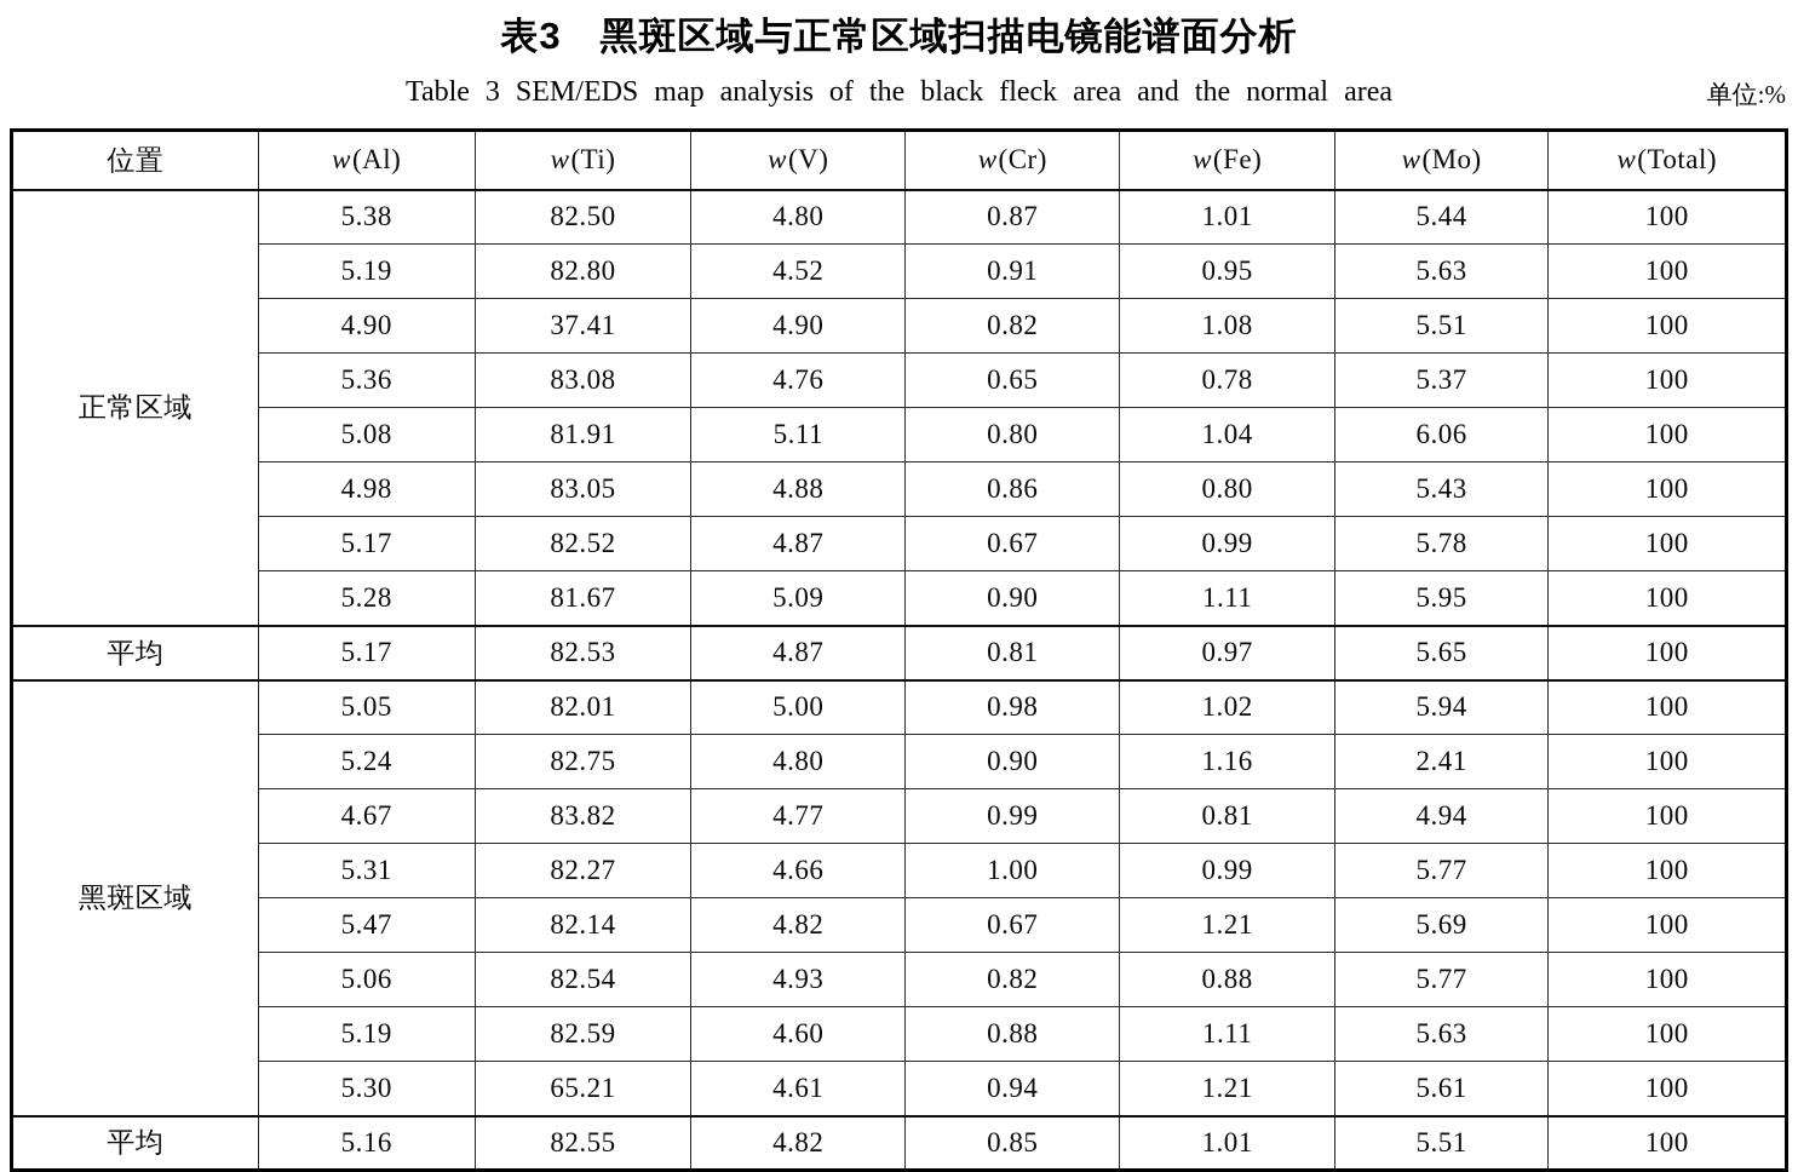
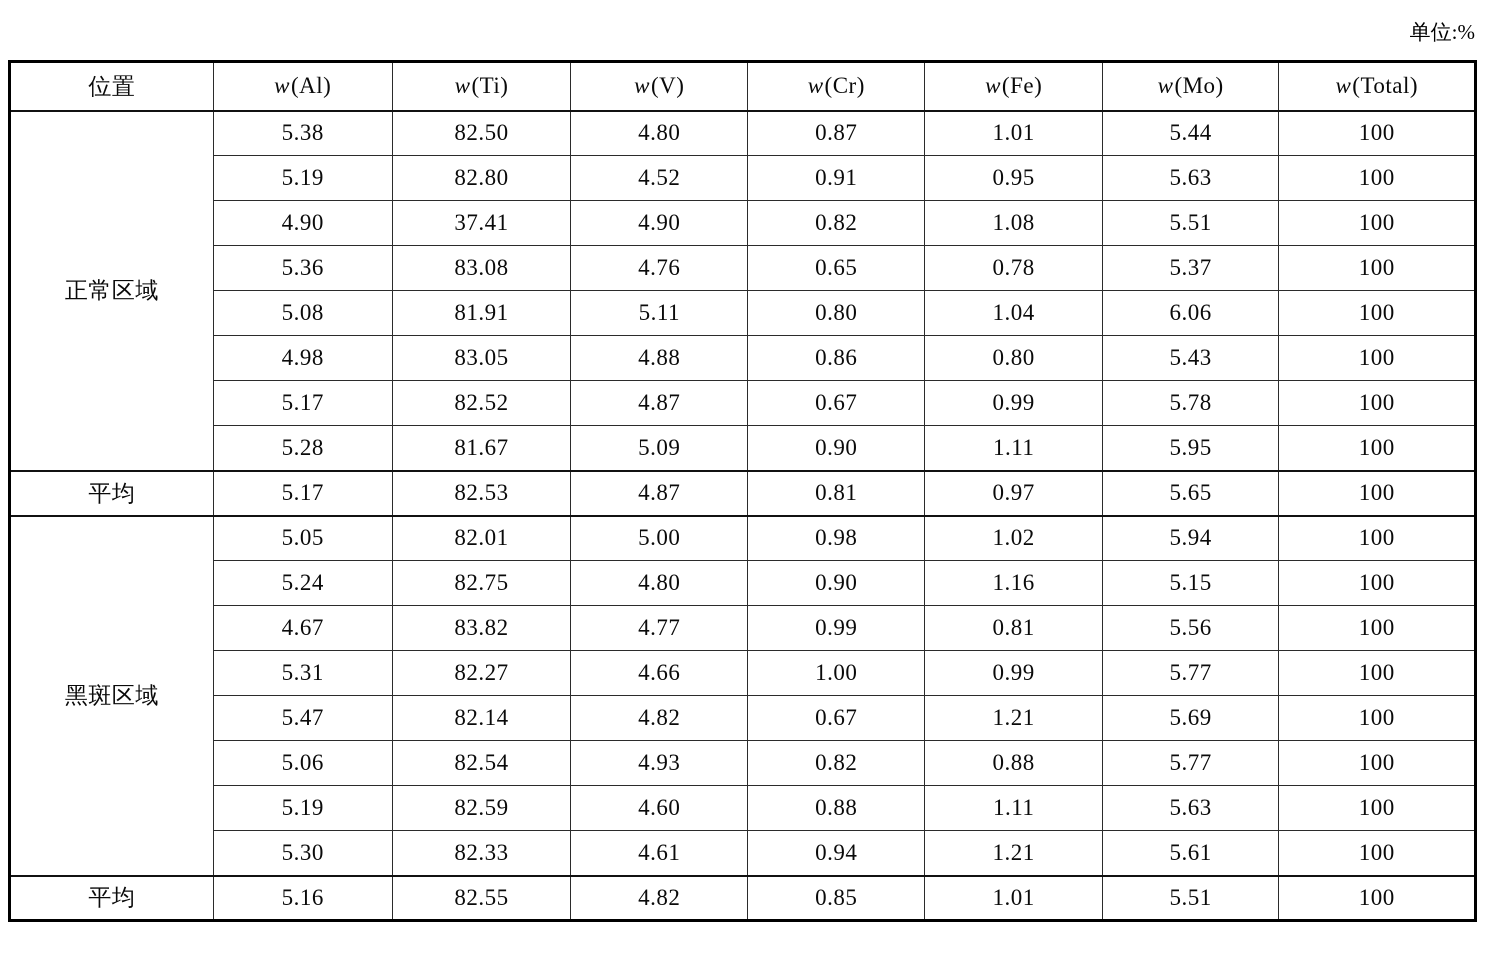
- 表3 黑斑区域与正常区域扫描电镜能谱面分析
- Table 3 SEM/EDS map analysis of the black fleck area and the normal area
  单位:%
  位置	w(Al)	w(Ti)	w(V)	w(Cr)	w(Fe)	w(Mo)	w(Total)
  正常区域	5.38	82.50	4.80	0.87	1.01	5.44	100
  5.19	82.80	4.52	0.91	0.95	5.63	100
  4.90	37.41	4.90	0.82	1.08	5.51	100
  5.36	83.08	4.76	0.65	0.78	5.37	100
  5.08	81.91	5.11	0.80	1.04	6.06	100
  4.98	83.05	4.88	0.86	0.80	5.43	100
  5.17	82.52	4.87	0.67	0.99	5.78	100
  5.28	81.67	5.09	0.90	1.11	5.95	100
  平均	5.17	82.53	4.87	0.81	0.97	5.65	100
  黑斑区域	5.05	82.01	5.00	0.98	1.02	5.94	100
- 5.24	82.75	4.80	0.90	1.16	2.41	100
+ 5.24	82.75	4.80	0.90	1.16	5.15	100
- 4.67	83.82	4.77	0.99	0.81	4.94	100
+ 4.67	83.82	4.77	0.99	0.81	5.56	100
  5.31	82.27	4.66	1.00	0.99	5.77	100
  5.47	82.14	4.82	0.67	1.21	5.69	100
  5.06	82.54	4.93	0.82	0.88	5.77	100
  5.19	82.59	4.60	0.88	1.11	5.63	100
- 5.30	65.21	4.61	0.94	1.21	5.61	100
+ 5.30	82.33	4.61	0.94	1.21	5.61	100
  平均	5.16	82.55	4.82	0.85	1.01	5.51	100
